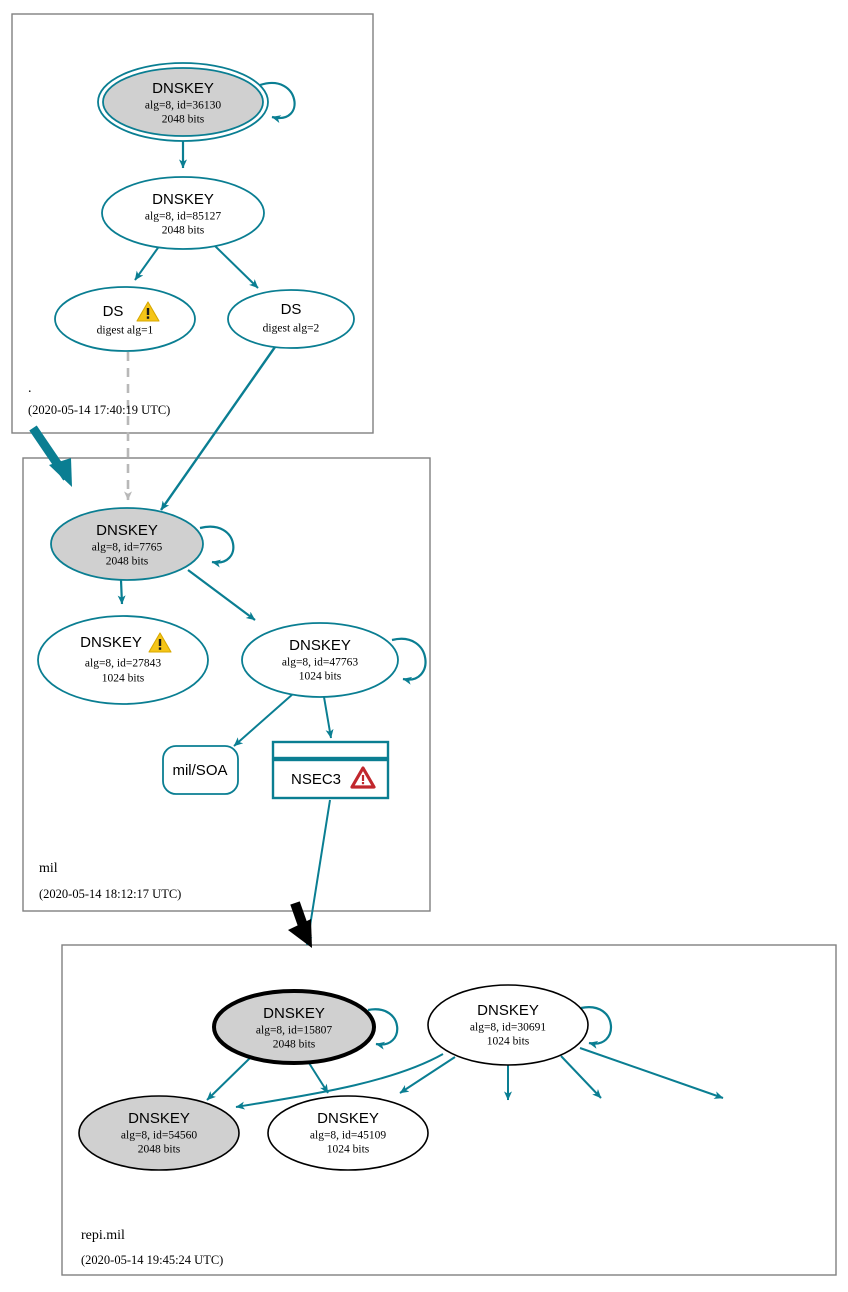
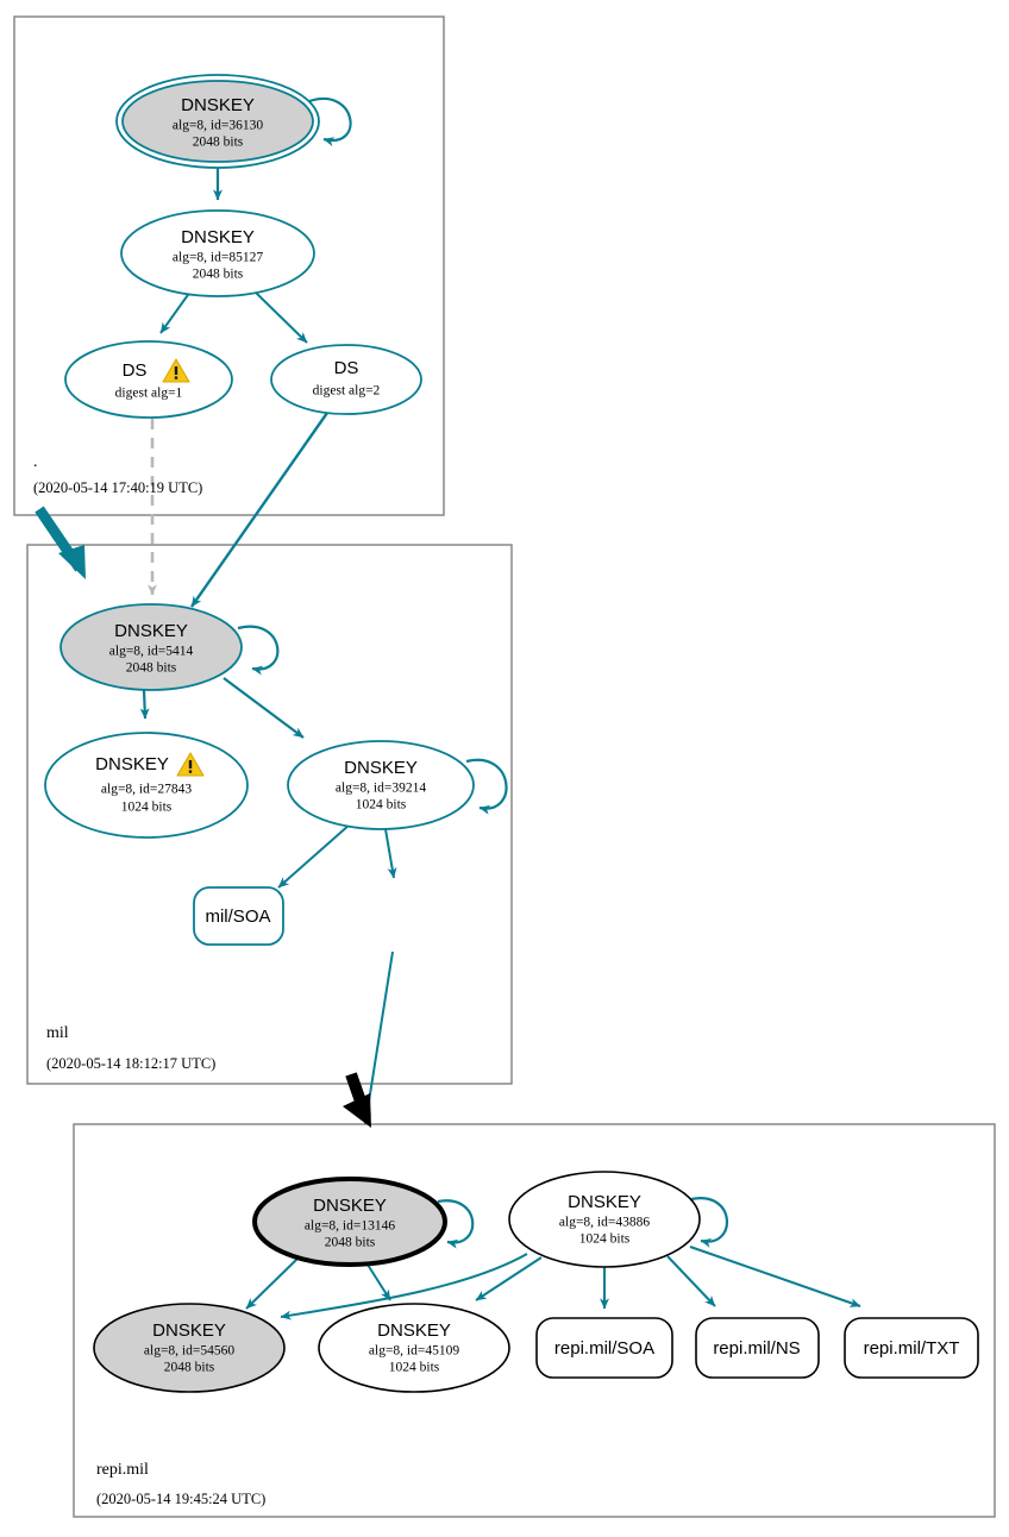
  DNSKEY
  alg=8, id=36130
  2048 bits
  DNSKEY
  alg=8, id=85127
  2048 bits
  DS
  digest alg=1
  DS
  digest alg=2
  .
  (2020-05-14 17:40:19 UTC)
  DNSKEY
- alg=8, id=7765
+ alg=8, id=5414
  2048 bits
  DNSKEY
  alg=8, id=27843
  1024 bits
  DNSKEY
- alg=8, id=47763
+ alg=8, id=39214
  1024 bits
  mil/SOA
- NSEC3
  mil
  (2020-05-14 18:12:17 UTC)
  DNSKEY
- alg=8, id=15807
+ alg=8, id=13146
  2048 bits
  DNSKEY
- alg=8, id=30691
+ alg=8, id=43886
  1024 bits
  DNSKEY
  alg=8, id=54560
  2048 bits
  DNSKEY
  alg=8, id=45109
  1024 bits
+ repi.mil/SOA
+ repi.mil/NS
+ repi.mil/TXT
  repi.mil
  (2020-05-14 19:45:24 UTC)
